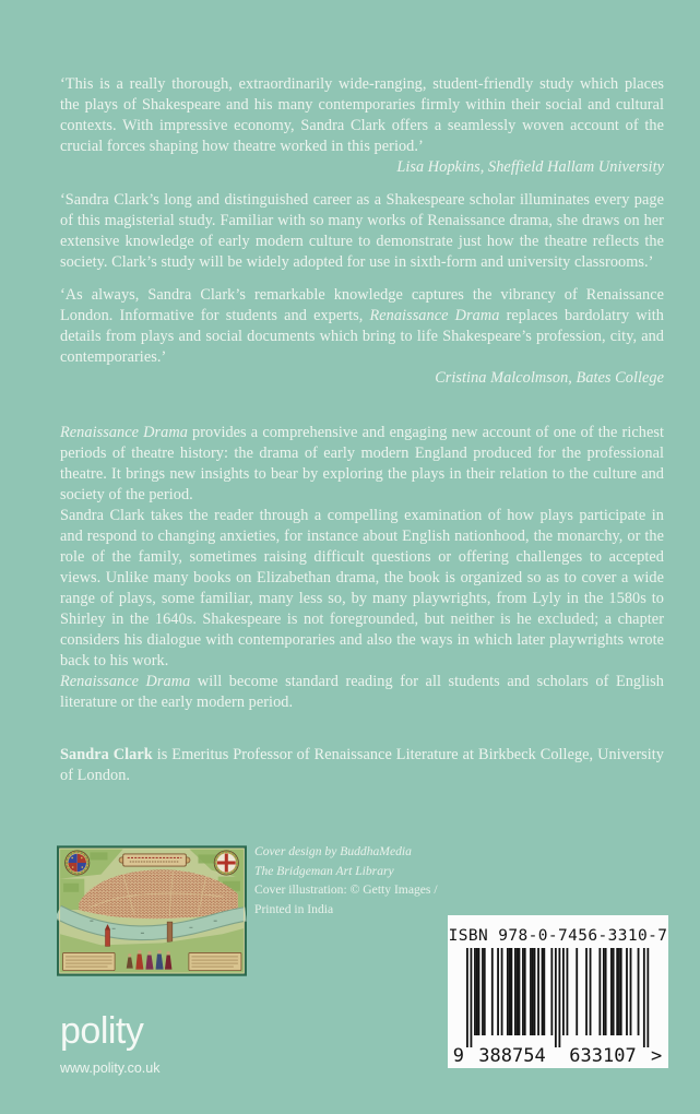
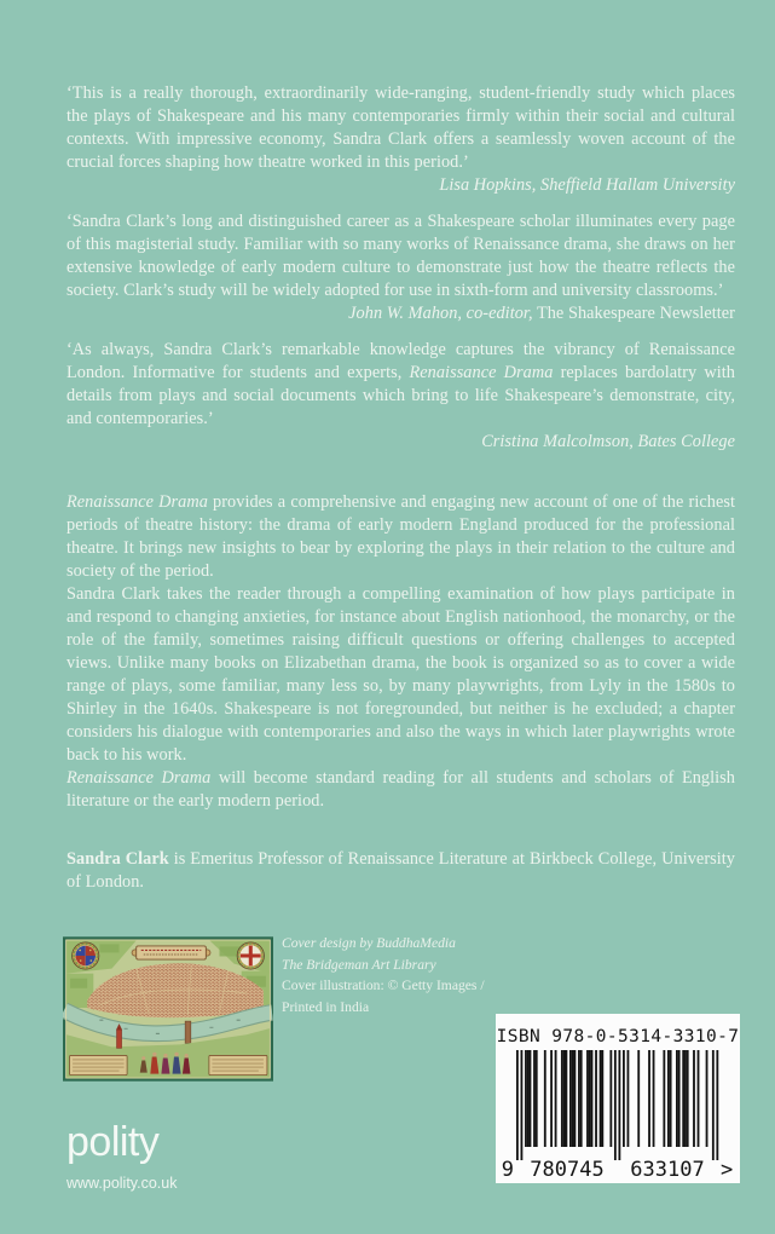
  ‘This is a really thorough, extraordinarily wide-ranging, student-friendly study which places the plays of Shakespeare and his many contemporaries firmly within their social and cultural contexts. With impressive economy, Sandra Clark offers a seamlessly woven account of the crucial forces shaping how theatre worked in this period.’
  Lisa Hopkins, Sheffield Hallam University
  ‘Sandra Clark’s long and distinguished career as a Shakespeare scholar illuminates every page of this magisterial study. Familiar with so many works of Renaissance drama, she draws on her extensive knowledge of early modern culture to demonstrate just how the theatre reflects the society. Clark’s study will be widely adopted for use in sixth-form and university classrooms.’
+ John W. Mahon, co-editor, The Shakespeare Newsletter
- ‘As always, Sandra Clark’s remarkable knowledge captures the vibrancy of Renaissance London. Informative for students and experts, Renaissance Drama replaces bardolatry with details from plays and social documents which bring to life Shakespeare’s profession, city, and contemporaries.’
+ ‘As always, Sandra Clark’s remarkable knowledge captures the vibrancy of Renaissance London. Informative for students and experts, Renaissance Drama replaces bardolatry with details from plays and social documents which bring to life Shakespeare’s demonstrate, city, and contemporaries.’
  Cristina Malcolmson, Bates College
  Renaissance Drama provides a comprehensive and engaging new account of one of the richest periods of theatre history: the drama of early modern England produced for the professional theatre. It brings new insights to bear by exploring the plays in their relation to the culture and society of the period.
  Sandra Clark takes the reader through a compelling examination of how plays participate in and respond to changing anxieties, for instance about English nationhood, the monarchy, or the role of the family, sometimes raising difficult questions or offering challenges to accepted views. Unlike many books on Elizabethan drama, the book is organized so as to cover a wide range of plays, some familiar, many less so, by many playwrights, from Lyly in the 1580s to Shirley in the 1640s. Shakespeare is not foregrounded, but neither is he excluded; a chapter considers his dialogue with contemporaries and also the ways in which later playwrights wrote back to his work.
  Renaissance Drama will become standard reading for all students and scholars of English literature or the early modern period.
  Sandra Clark is Emeritus Professor of Renaissance Literature at Birkbeck College, University of London.
  Cover design by BuddhaMedia
  The Bridgeman Art Library
  Cover illustration: © Getty Images /
  Printed in India
- ISBN 978-0-7456-3310-7
+ ISBN 978-0-5314-3310-7
  9
- 388754
+ 780745
  633107
  >
  polity
  www.polity.co.uk
